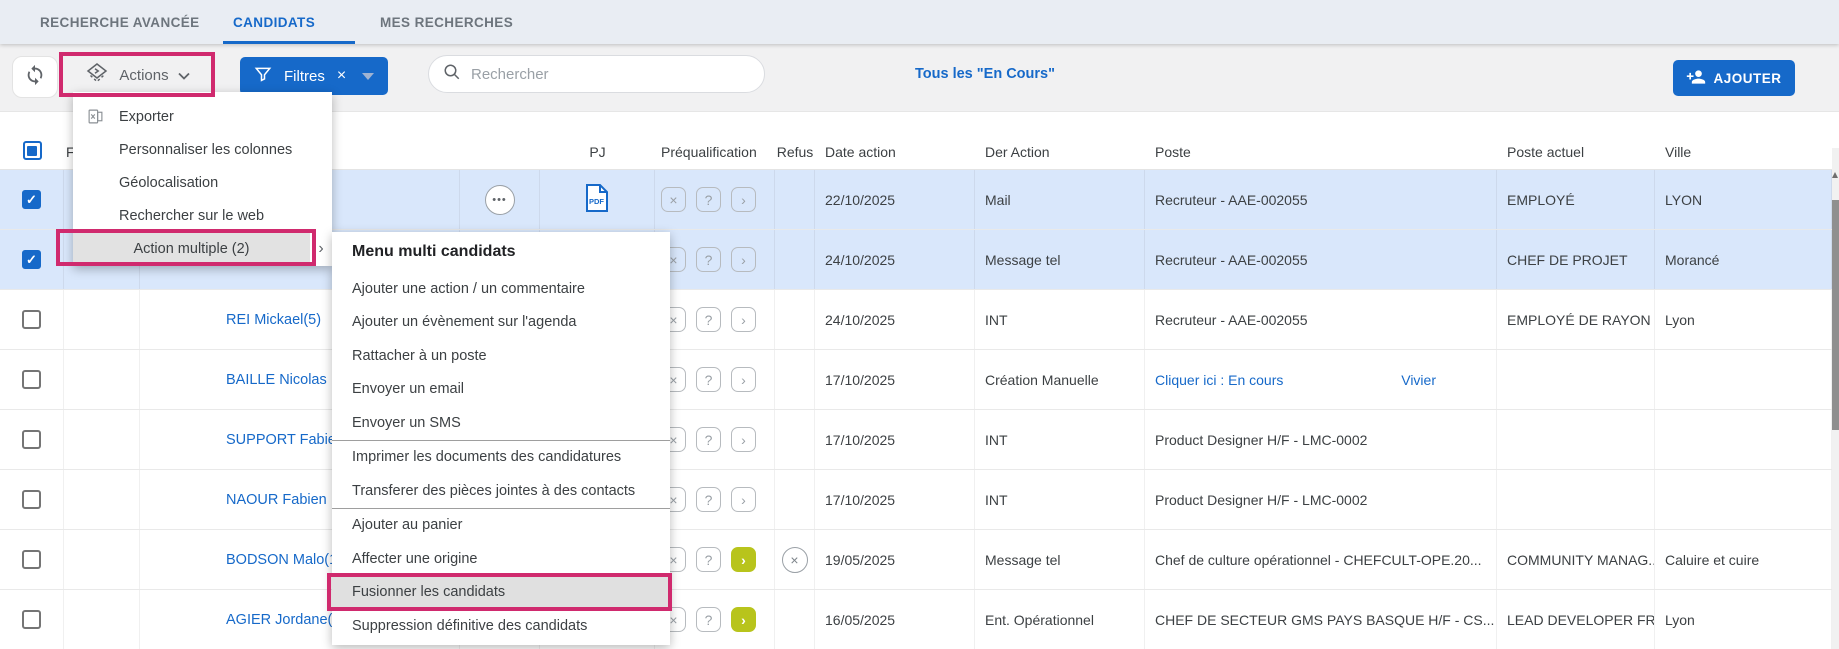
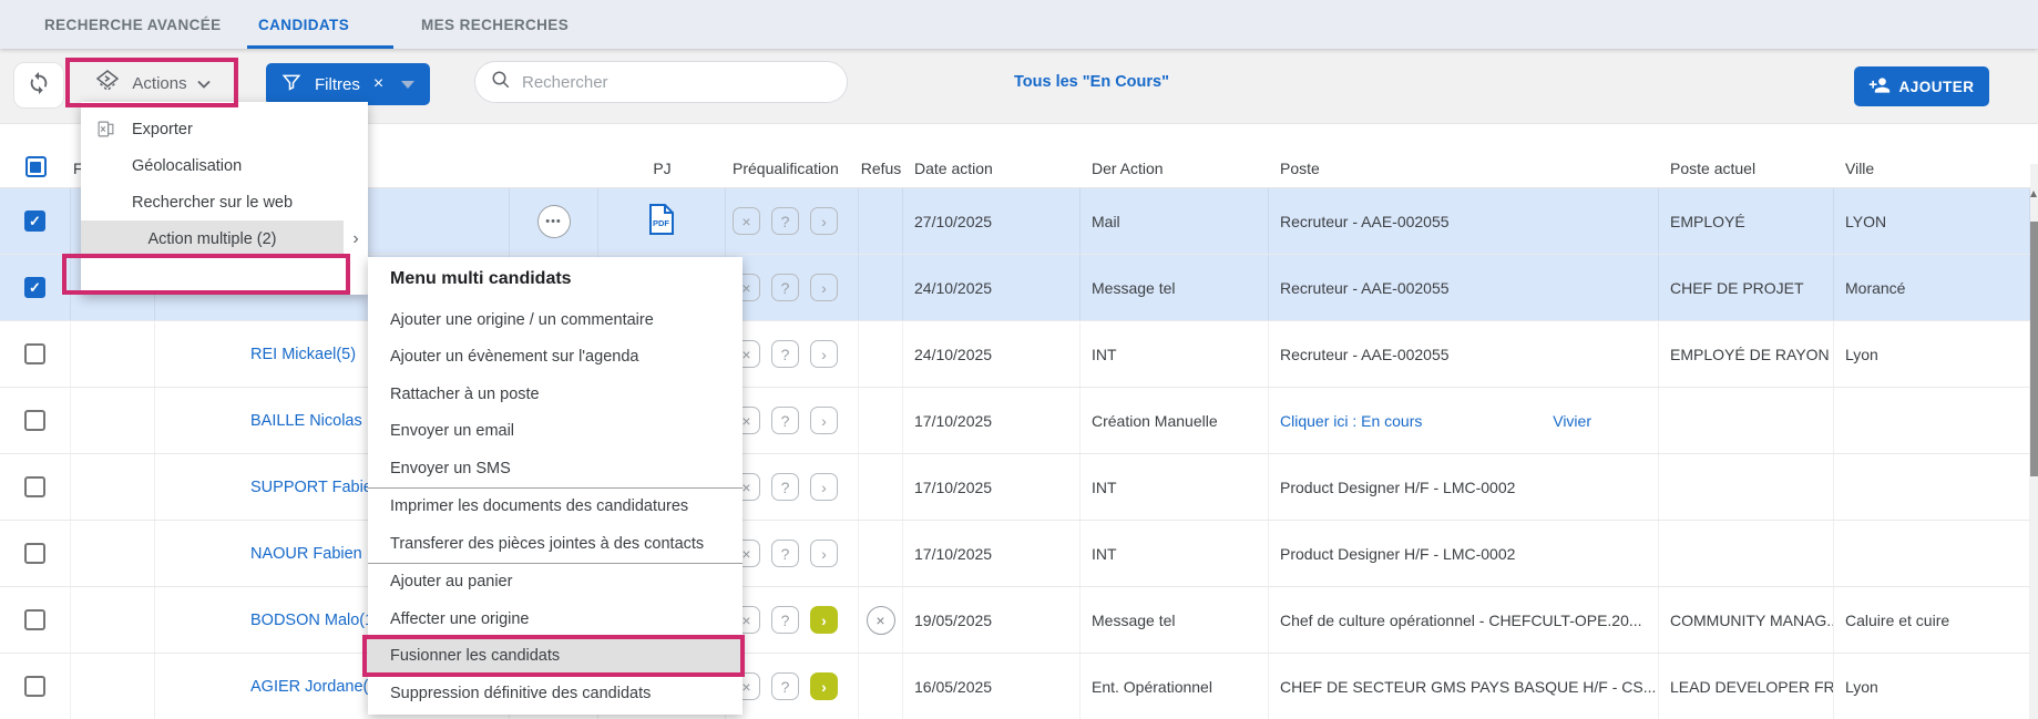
  RECHERCHE AVANCÉE
  CANDIDATS
  MES RECHERCHES
  Actions
  Filtres
  ×
  Rechercher
  Tous les "En Cours"
  AJOUTER
  F
  PJ
  Préqualification
  Refus
  Date action
  Der Action
  Poste
  Poste actuel
  Ville
  ✓
  •••
  PDF
  ×
  ?
  ›
- 22/10/2025
+ 27/10/2025
  Mail
  Recruteur - AAE-002055
  EMPLOYÉ
  LYON
  ✓
  ×
  ?
  ›
  24/10/2025
  Message tel
  Recruteur - AAE-002055
  CHEF DE PROJET
  Morancé
  REI Mickael(5)
  ×
  ?
  ›
  24/10/2025
  INT
  Recruteur - AAE-002055
  EMPLOYÉ DE RAYON
  Lyon
  BAILLE Nicolas
  ×
  ?
  ›
  17/10/2025
  Création Manuelle
  Cliquer ici : En cours
  Vivier
  SUPPORT Fabi
  ×
  ?
  ›
  17/10/2025
  INT
  Product Designer H/F - LMC-0002
  NAOUR Fabien
  ×
  ?
  ›
  17/10/2025
  INT
  Product Designer H/F - LMC-0002
  BODSON Malo(
  ×
  ?
  ›
  ×
  19/05/2025
  Message tel
  Chef de culture opérationnel - CHEFCULT-OPE.20...
  COMMUNITY MANAG..
  Caluire et cuire
  AGIER Jordane(
  ×
  ?
  ›
  16/05/2025
  Ent. Opérationnel
  CHEF DE SECTEUR GMS PAYS BASQUE H/F - CS...
  LEAD DEVELOPER FR
  Lyon
  Exporter
- Personnaliser les colonnes
  Géolocalisation
  Rechercher sur le web
  Action multiple (2)
  ›
  Menu multi candidats
- Ajouter une action / un commentaire
+ Ajouter une origine / un commentaire
  Ajouter un évènement sur l'agenda
  Rattacher à un poste
  Envoyer un email
  Envoyer un SMS
  Imprimer les documents des candidatures
  Transferer des pièces jointes à des contacts
  Ajouter au panier
  Affecter une origine
  Fusionner les candidats
  Suppression définitive des candidats
